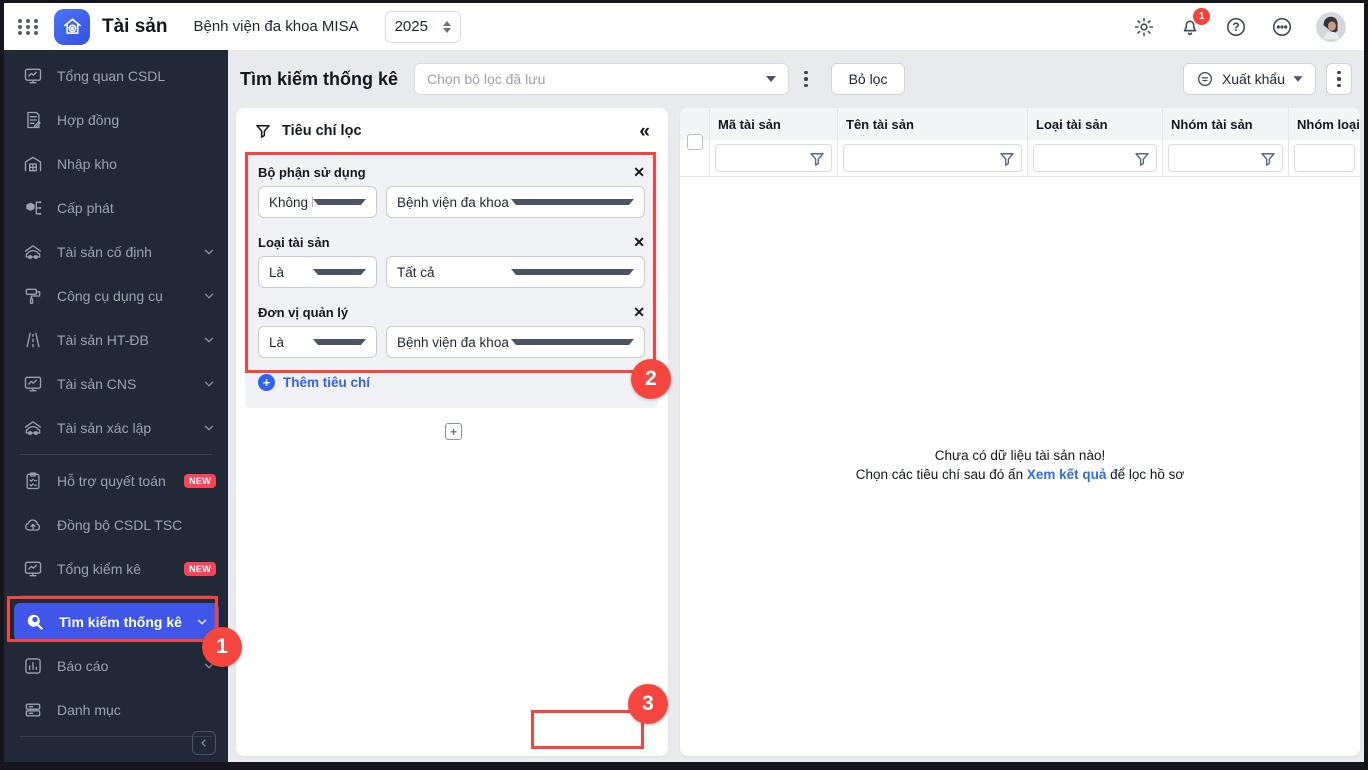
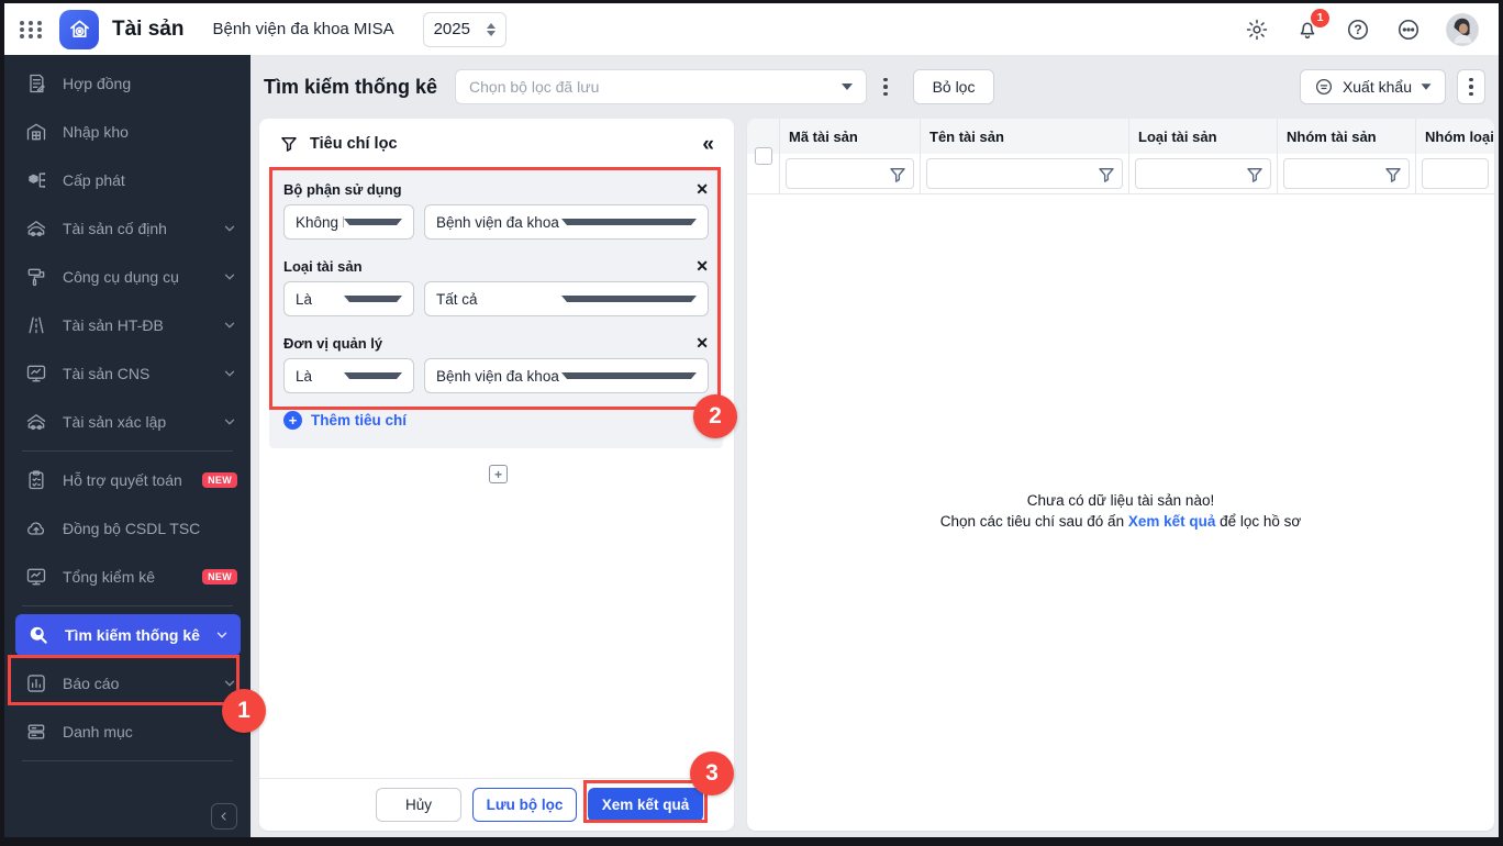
  Tài sản
  Bệnh viện đa khoa MISA
  2025
  1
  ?
- Tổng quan CSDL
  Hợp đồng
  Nhập kho
  Cấp phát
  Tài sản cố định
  Công cụ dụng cụ
  Tài sản HT-ĐB
  Tài sản CNS
  Tài sản xác lập
  Hỗ trợ quyết toán
  NEW
  Đồng bộ CSDL TSC
  Tổng kiểm kê
  NEW
  Tìm kiếm thống kê
  Báo cáo
  Danh mục
  Tìm kiếm thống kê
  Chọn bộ lọc đã lưu
  Bỏ lọc
  Xuất khẩu
  Tiêu chí lọc
  «
  Bộ phận sử dụng
  ✕
  Không
  Bệnh viện đa khoa
  Loại tài sản
  ✕
  Là
  Tất cả
  Đơn vị quản lý
  ✕
  Là
  Bệnh viện đa khoa
  +
  Thêm tiêu chí
  +
+ Hủy
+ Lưu bộ lọc
+ Xem kết quả
  Mã tài sản
  Tên tài sản
  Loại tài sản
  Nhóm tài sản
  Nhóm loại
  Chưa có dữ liệu tài sản nào!
  Chọn các tiêu chí sau đó ấn Xem kết quả để lọc hồ sơ
  1
  2
  3
